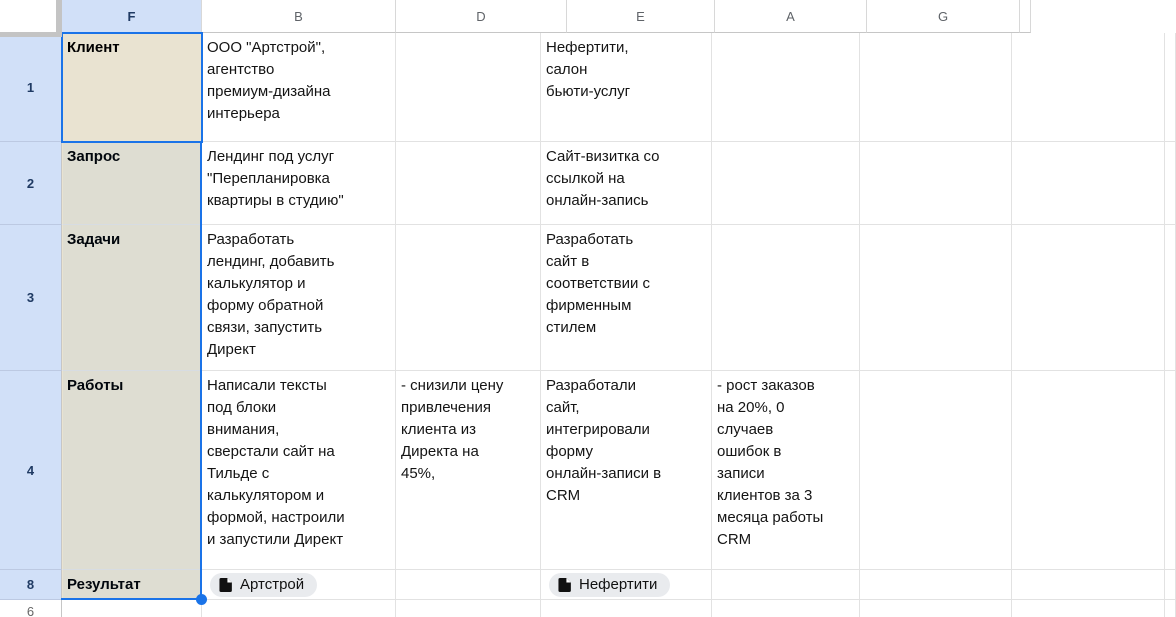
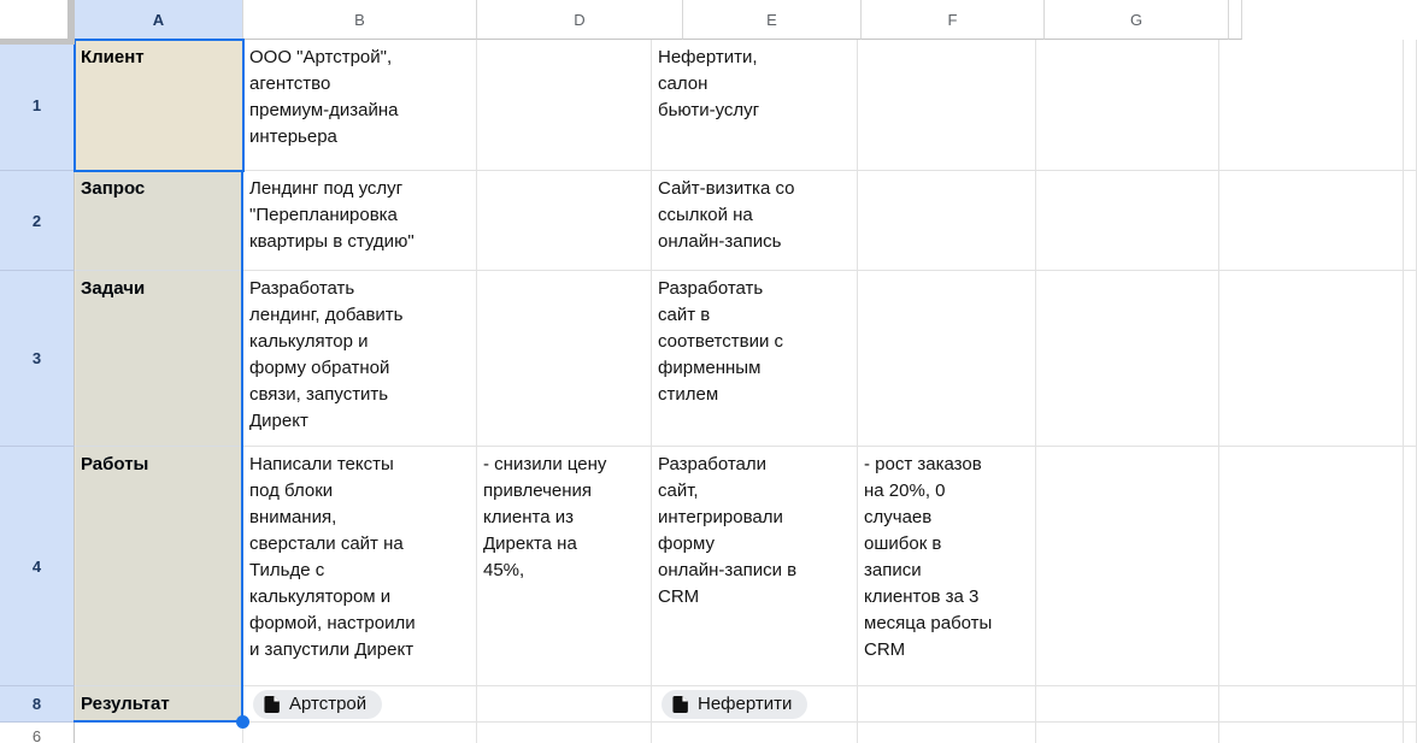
- F
+ A
  B
  D
  E
- A
+ F
  G
  1
  2
  3
  4
  8
  6
  Клиент
  ООО "Артстрой",
  агентство
  премиум-дизайна
  интерьера
  Нефертити,
  салон
  бьюти-услуг
  Запрос
  Лендинг под услуг
  "Перепланировка
  квартиры в студию"
  Сайт-визитка со
  ссылкой на
  онлайн-запись
  Задачи
  Разработать
  лендинг, добавить
  калькулятор и
  форму обратной
  связи, запустить
  Директ
  Разработать
  сайт в
  соответствии с
  фирменным
  стилем
  Работы
  Написали тексты
  под блоки
  внимания,
  сверстали сайт на
  Тильде с
  калькулятором и
  формой, настроили
  и запустили Директ
  - снизили цену
  привлечения
  клиента из
  Директа на
  45%,
  Разработали
  сайт,
  интегрировали
  форму
  онлайн-записи в
  CRM
  - рост заказов
  на 20%, 0
  случаев
  ошибок в
  записи
  клиентов за 3
  месяца работы
  CRM
  Результат
  Артстрой
  Нефертити
